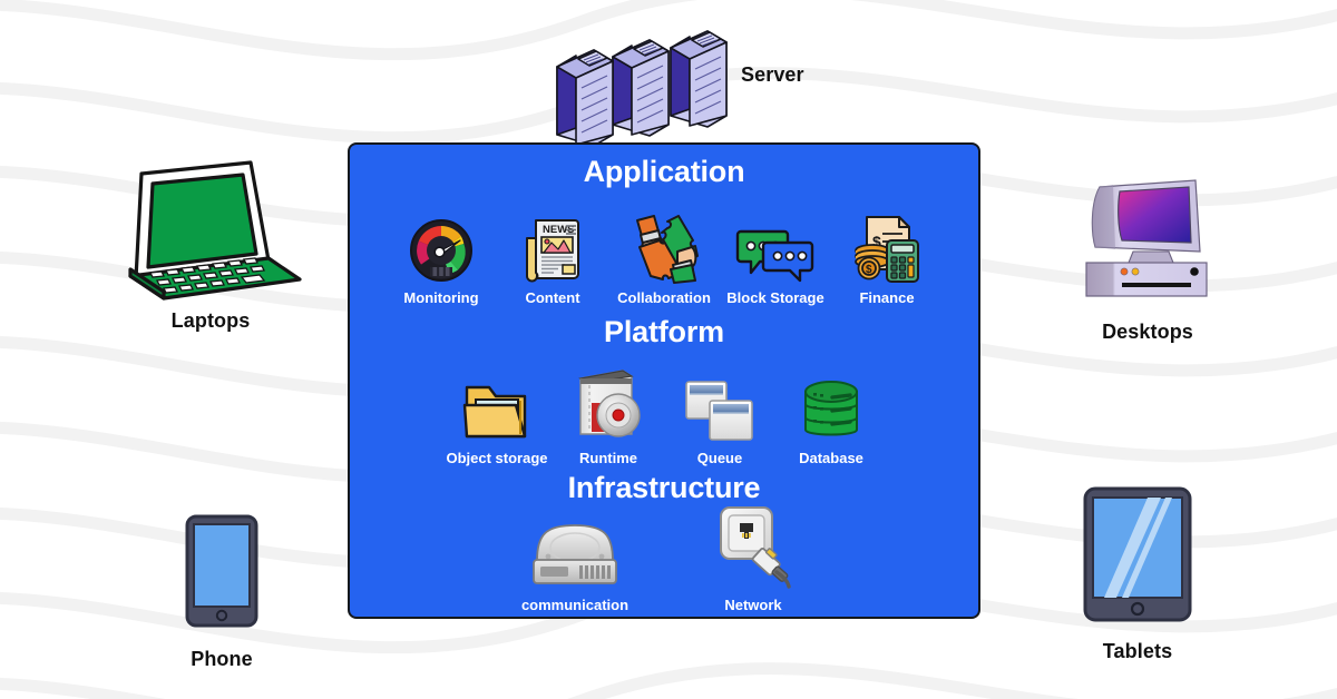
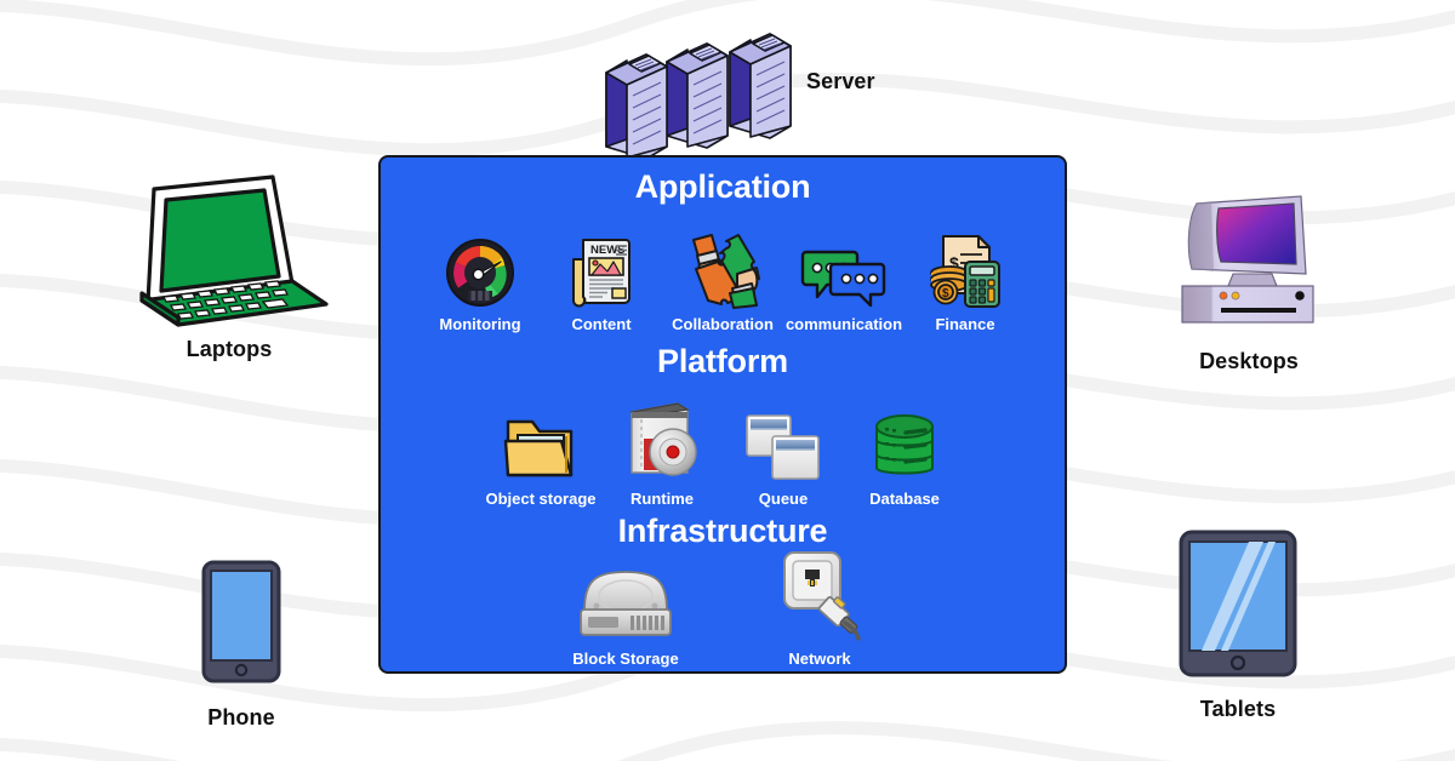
  Server
  Laptops
  Desktops
  Phone
  Tablets
  Application
  Monitoring
  NEW
  Content
  Collaboration
- Block Storage
+ communication
  $
  $
  Finance
  Platform
  Object storage
  Runtime
  Queue
  Database
  Infrastructure
- communication
+ Block Storage
  Network
